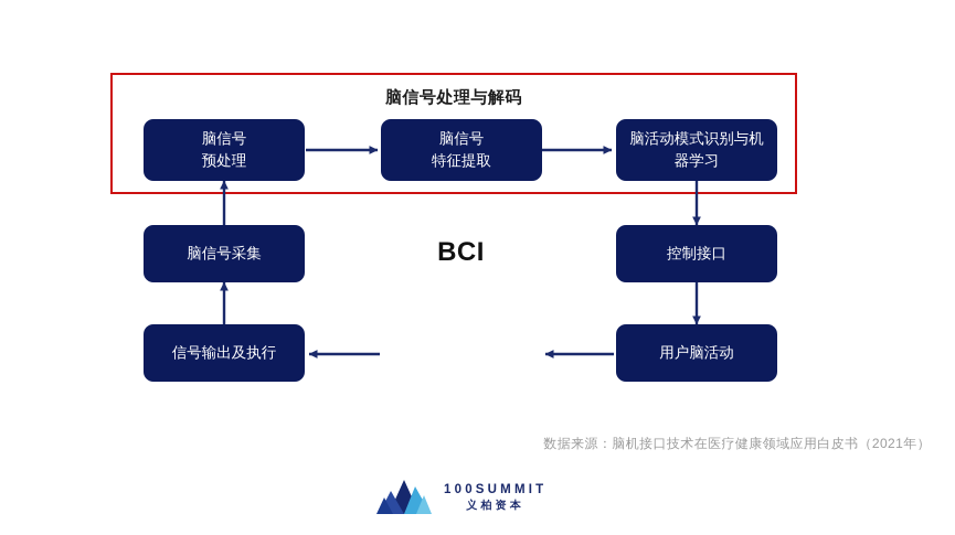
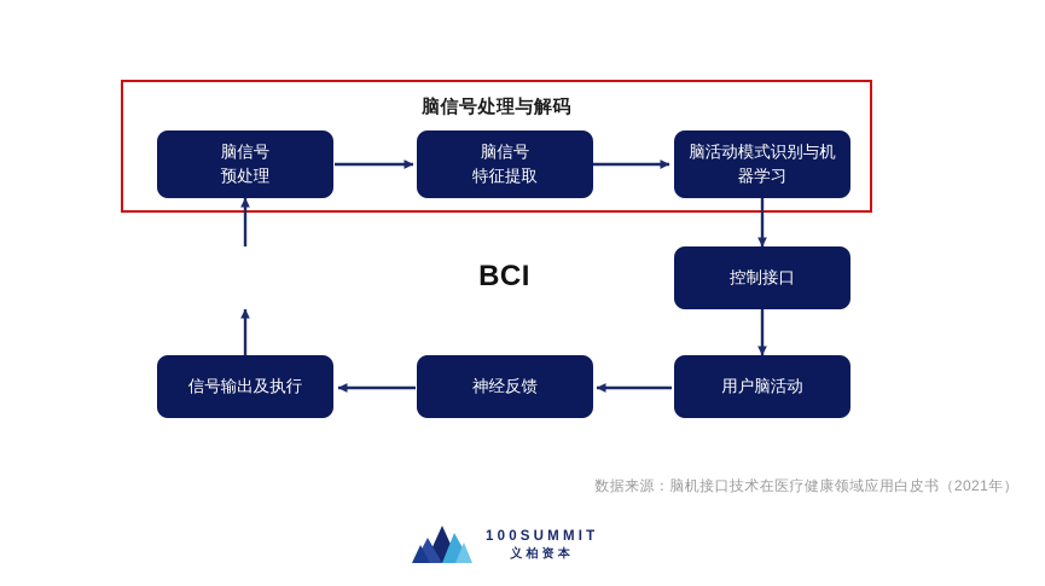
  脑信号处理与解码
  BCI
  脑信号
  预处理
  脑信号
  特征提取
  脑活动模式识别与机
  器学习
- 脑信号采集
  控制接口
  信号输出及执行
+ 神经反馈
  用户脑活动
  数据来源：脑机接口技术在医疗健康领域应用白皮书（2021年）
  100SUMMIT
  义柏资本
